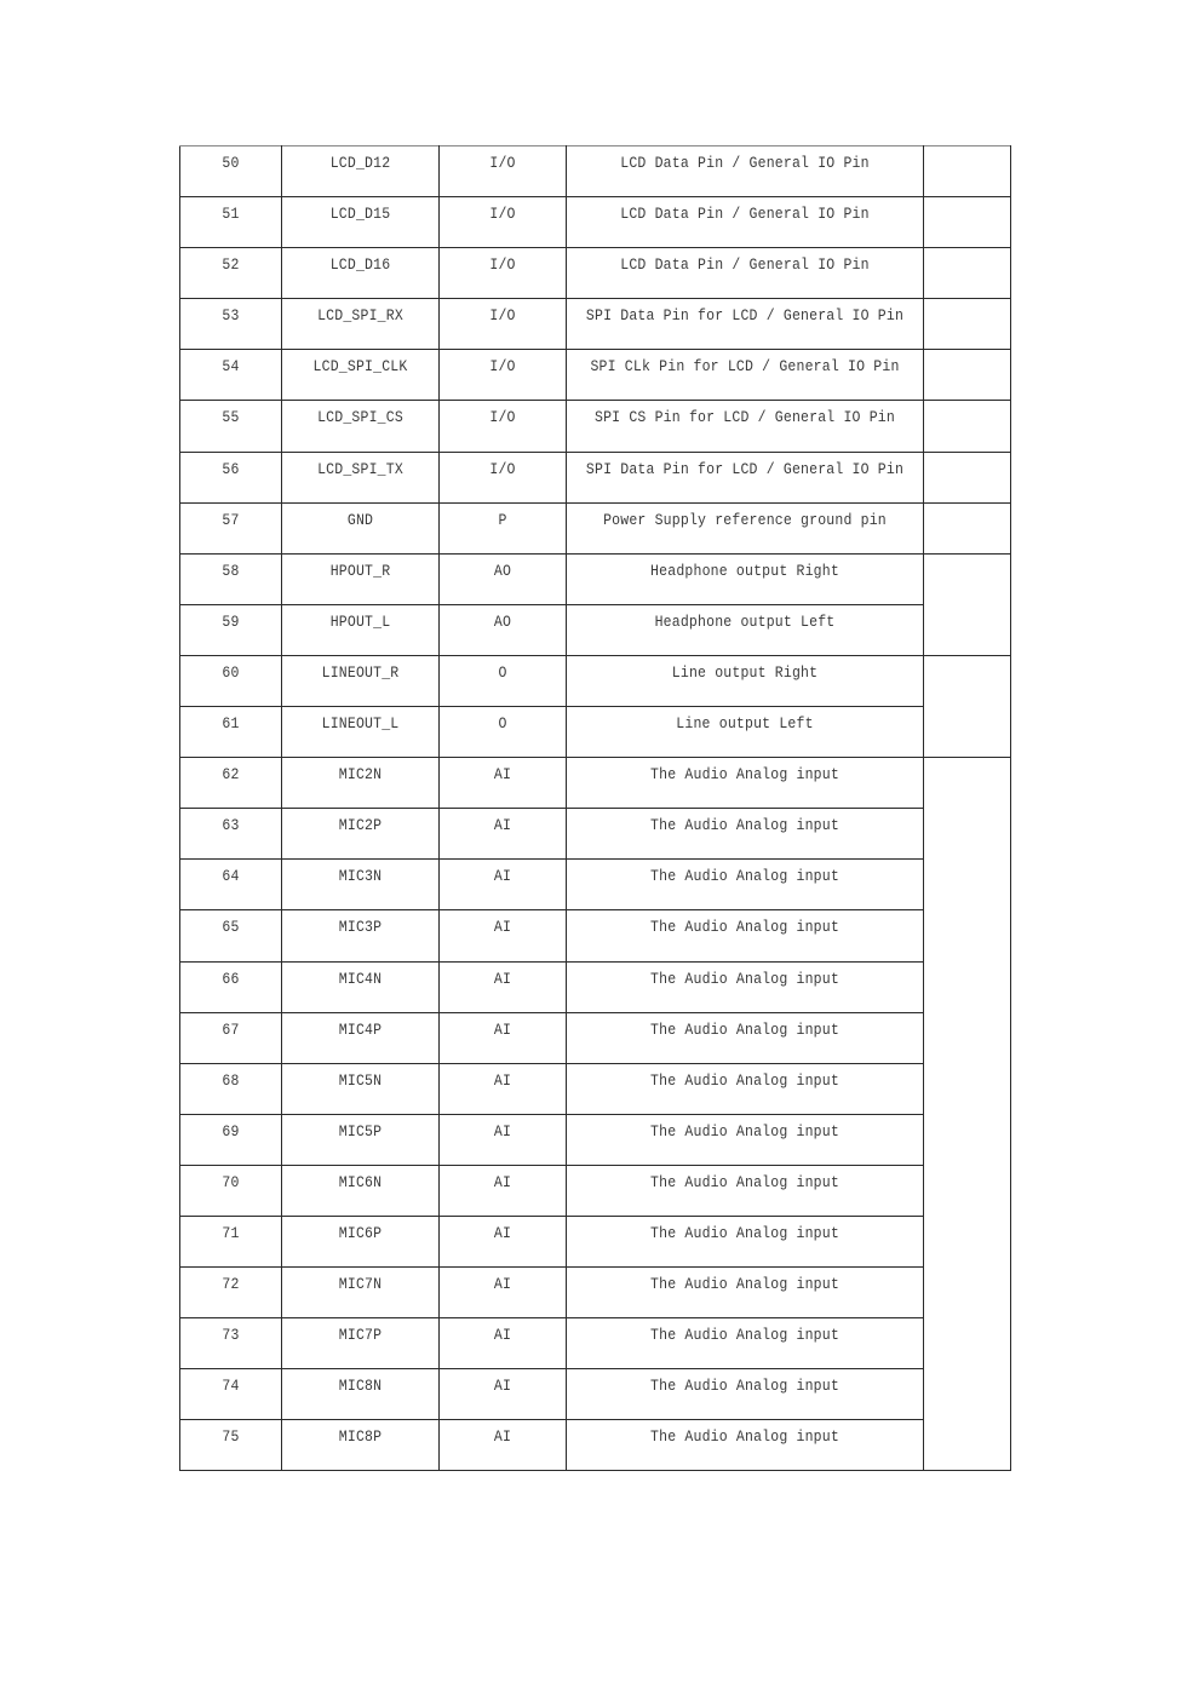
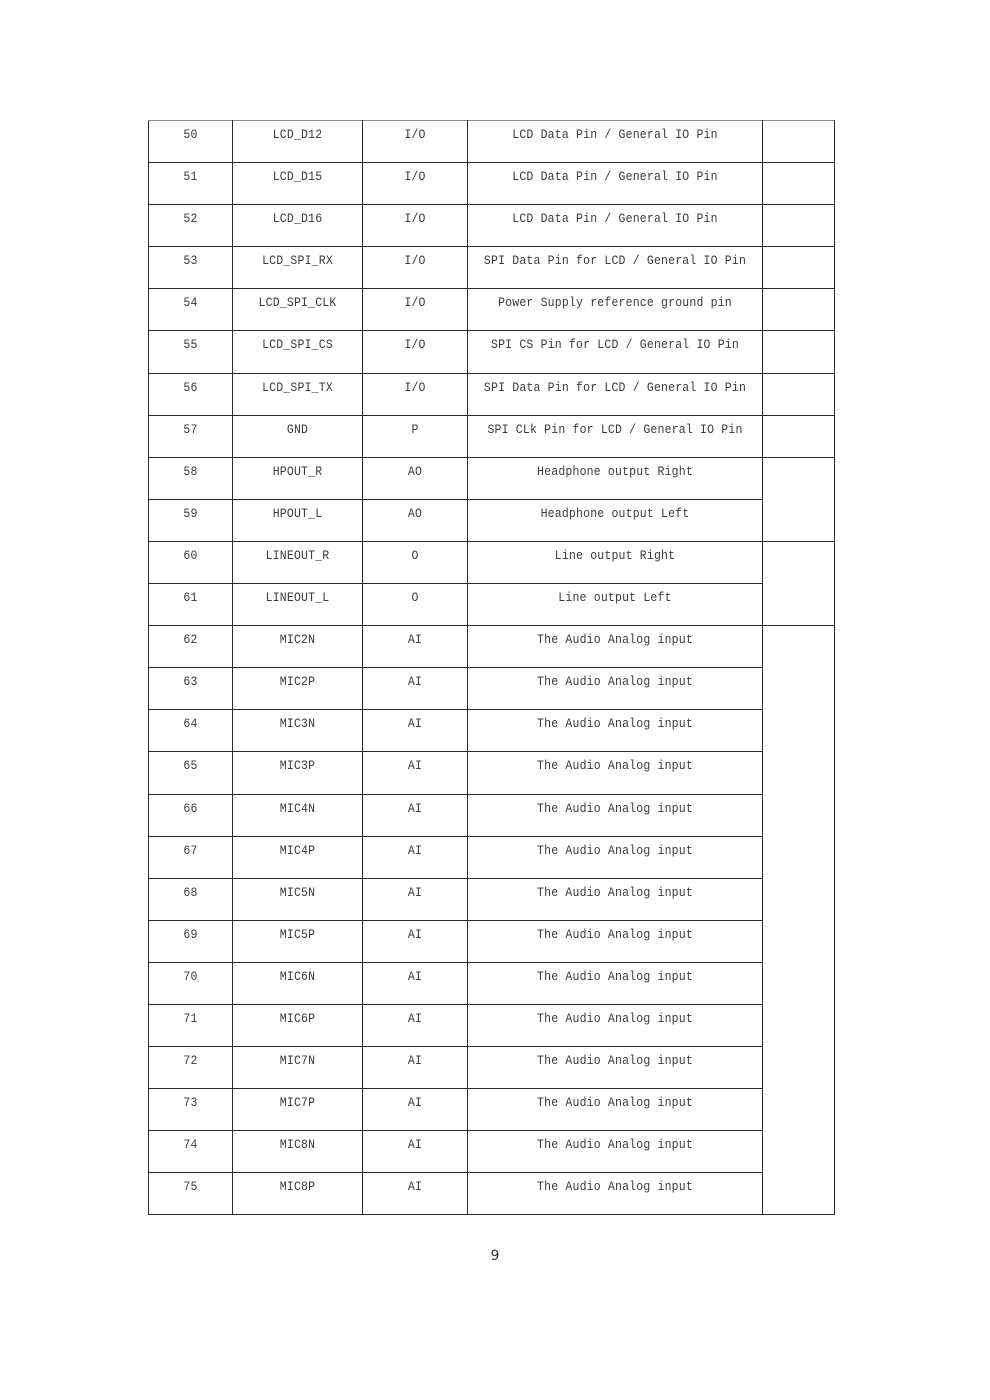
  50	LCD_D12	I/O	LCD Data Pin / General IO Pin
  51	LCD_D15	I/O	LCD Data Pin / General IO Pin
  52	LCD_D16	I/O	LCD Data Pin / General IO Pin
  53	LCD_SPI_RX	I/O	SPI Data Pin for LCD / General IO Pin
- 54	LCD_SPI_CLK	I/O	SPI CLk Pin for LCD / General IO Pin
+ 54	LCD_SPI_CLK	I/O	Power Supply reference ground pin
  55	LCD_SPI_CS	I/O	SPI CS Pin for LCD / General IO Pin
  56	LCD_SPI_TX	I/O	SPI Data Pin for LCD / General IO Pin
- 57	GND	P	Power Supply reference ground pin
+ 57	GND	P	SPI CLk Pin for LCD / General IO Pin
  58	HPOUT_R	AO	Headphone output Right
  59	HPOUT_L	AO	Headphone output Left
  60	LINEOUT_R	O	Line output Right
  61	LINEOUT_L	O	Line output Left
  62	MIC2N	AI	The Audio Analog input
  63	MIC2P	AI	The Audio Analog input
  64	MIC3N	AI	The Audio Analog input
  65	MIC3P	AI	The Audio Analog input
  66	MIC4N	AI	The Audio Analog input
  67	MIC4P	AI	The Audio Analog input
  68	MIC5N	AI	The Audio Analog input
  69	MIC5P	AI	The Audio Analog input
  70	MIC6N	AI	The Audio Analog input
  71	MIC6P	AI	The Audio Analog input
  72	MIC7N	AI	The Audio Analog input
  73	MIC7P	AI	The Audio Analog input
  74	MIC8N	AI	The Audio Analog input
  75	MIC8P	AI	The Audio Analog input
+ 9
